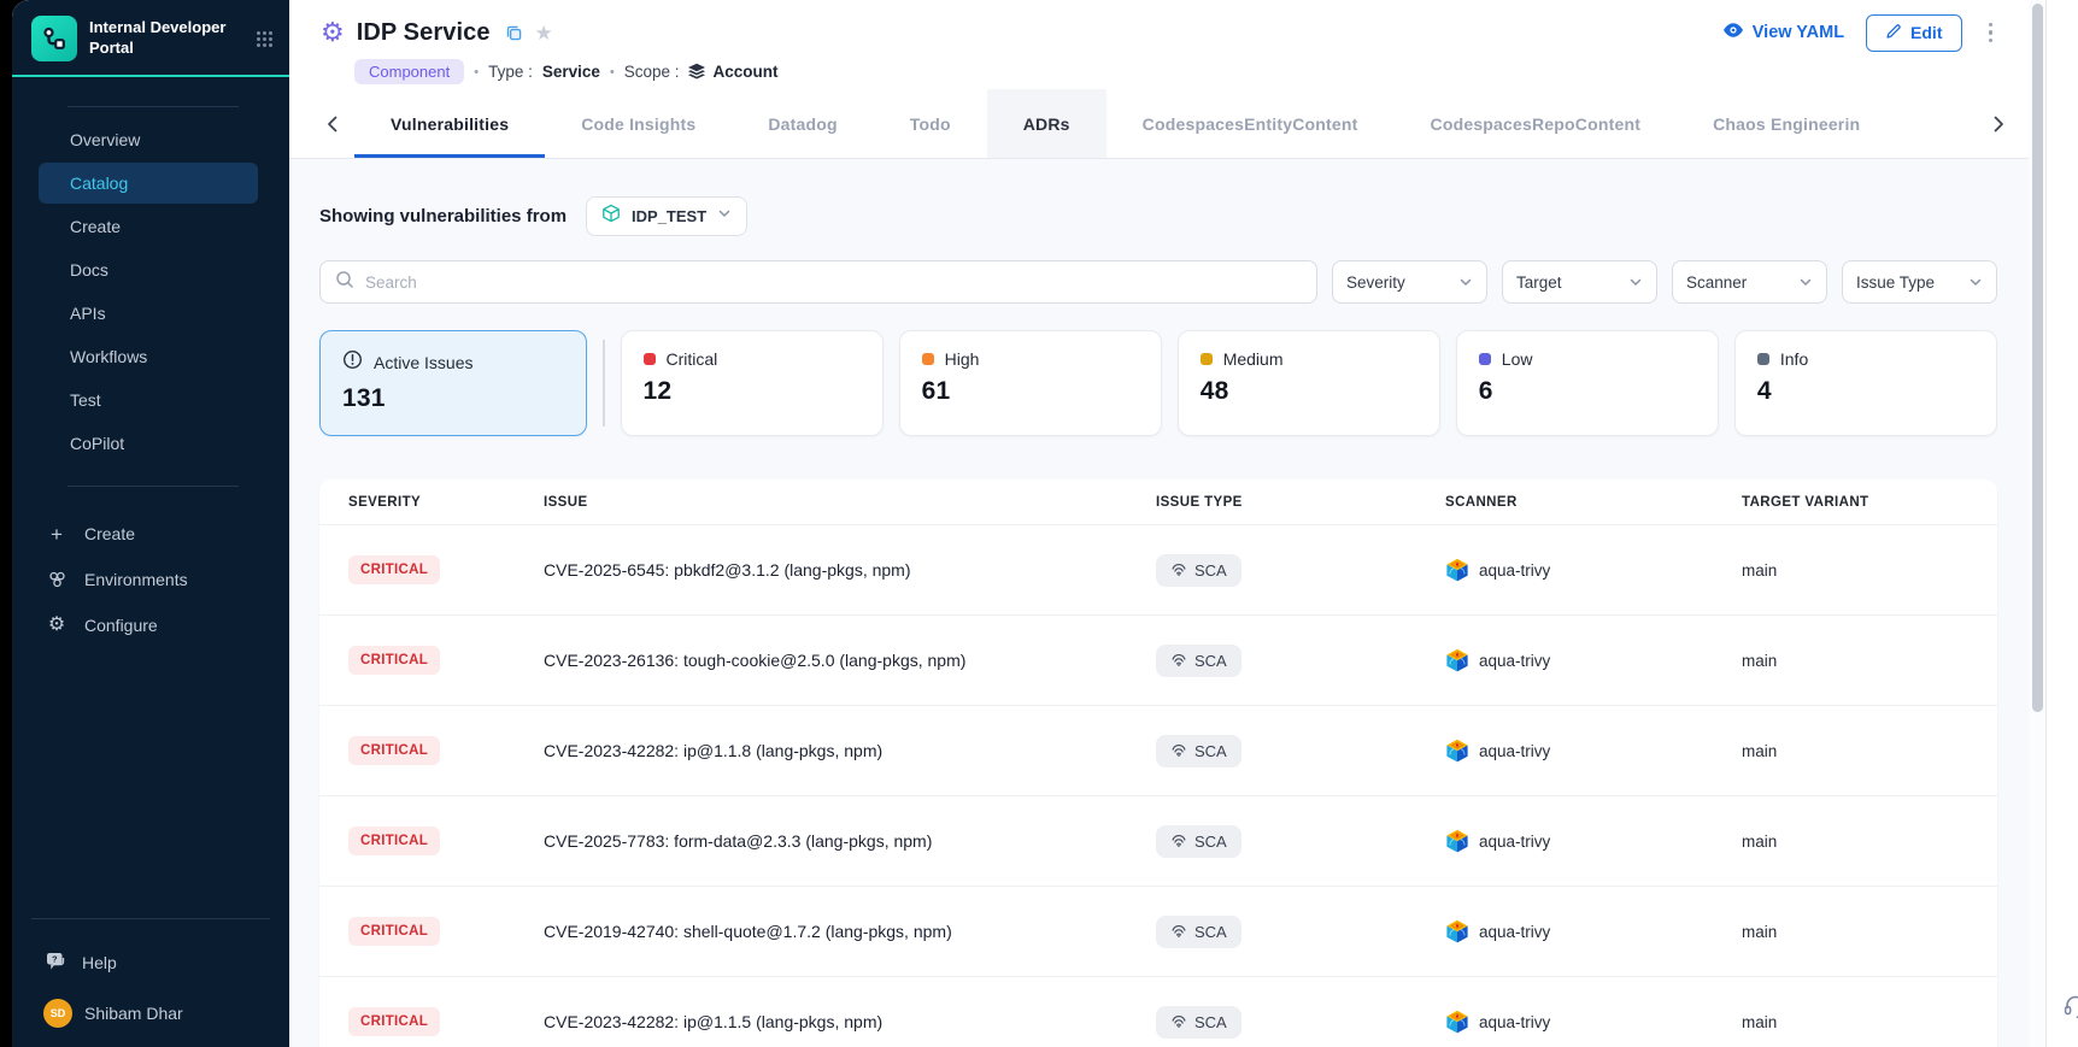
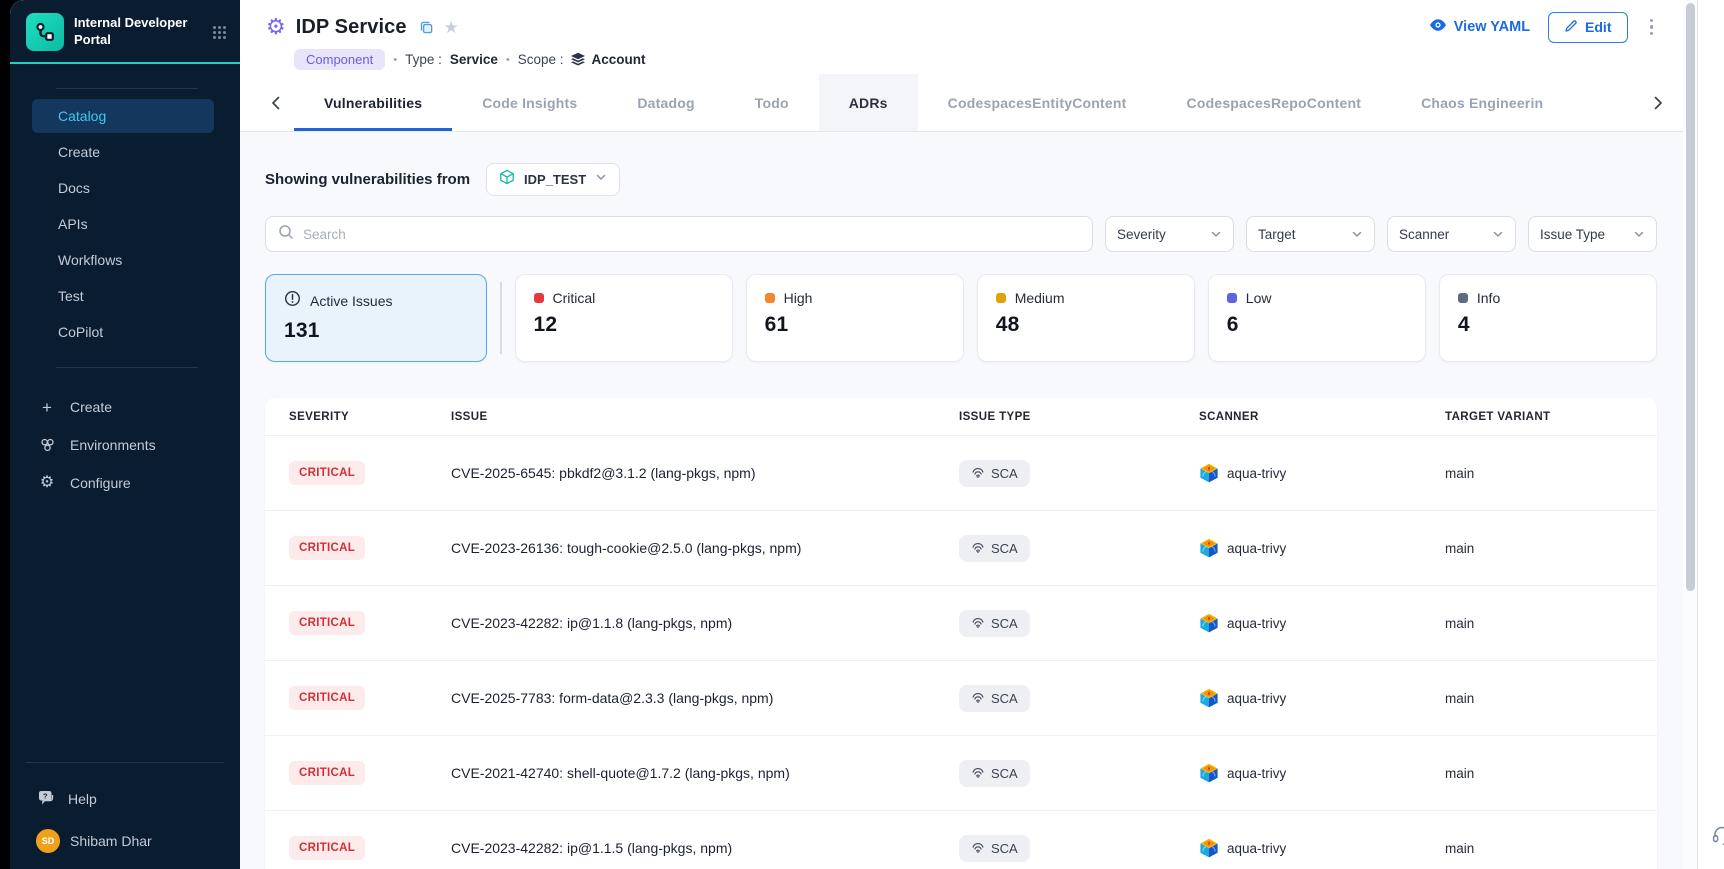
  Internal Developer Portal
- Overview
  Catalog
  Create
  Docs
  APIs
  Workflows
  Test
  CoPilot
  +
  Create
  Environments
  ⚙
  Configure
  ?
  Help
  SD
  Shibam Dhar
  ⚙
  IDP Service
  ★
  View YAML
  Edit
  Component
  Type :
  Service
  Scope :
  Account
  Vulnerabilities
  Code Insights
  Datadog
  Todo
  ADRs
  CodespacesEntityContent
  CodespacesRepoContent
  Chaos Engineerin
  Showing vulnerabilities from
  IDP_TEST
  Search
  Severity
  Target
  Scanner
  Issue Type
  Active Issues
  131
  Critical
  12
  High
  61
  Medium
  48
  Low
  6
  Info
  4
  SEVERITY
  ISSUE
  ISSUE TYPE
  SCANNER
  TARGET VARIANT
  CRITICAL
  CVE-2025-6545: pbkdf2@3.1.2 (lang-pkgs, npm)
  SCA
  aqua-trivy
  main
  CRITICAL
  CVE-2023-26136: tough-cookie@2.5.0 (lang-pkgs, npm)
  SCA
  aqua-trivy
  main
  CRITICAL
  CVE-2023-42282: ip@1.1.8 (lang-pkgs, npm)
  SCA
  aqua-trivy
  main
  CRITICAL
  CVE-2025-7783: form-data@2.3.3 (lang-pkgs, npm)
  SCA
  aqua-trivy
  main
  CRITICAL
- CVE-2019-42740: shell-quote@1.7.2 (lang-pkgs, npm)
+ CVE-2021-42740: shell-quote@1.7.2 (lang-pkgs, npm)
  SCA
  aqua-trivy
  main
  CRITICAL
  CVE-2023-42282: ip@1.1.5 (lang-pkgs, npm)
  SCA
  aqua-trivy
  main
